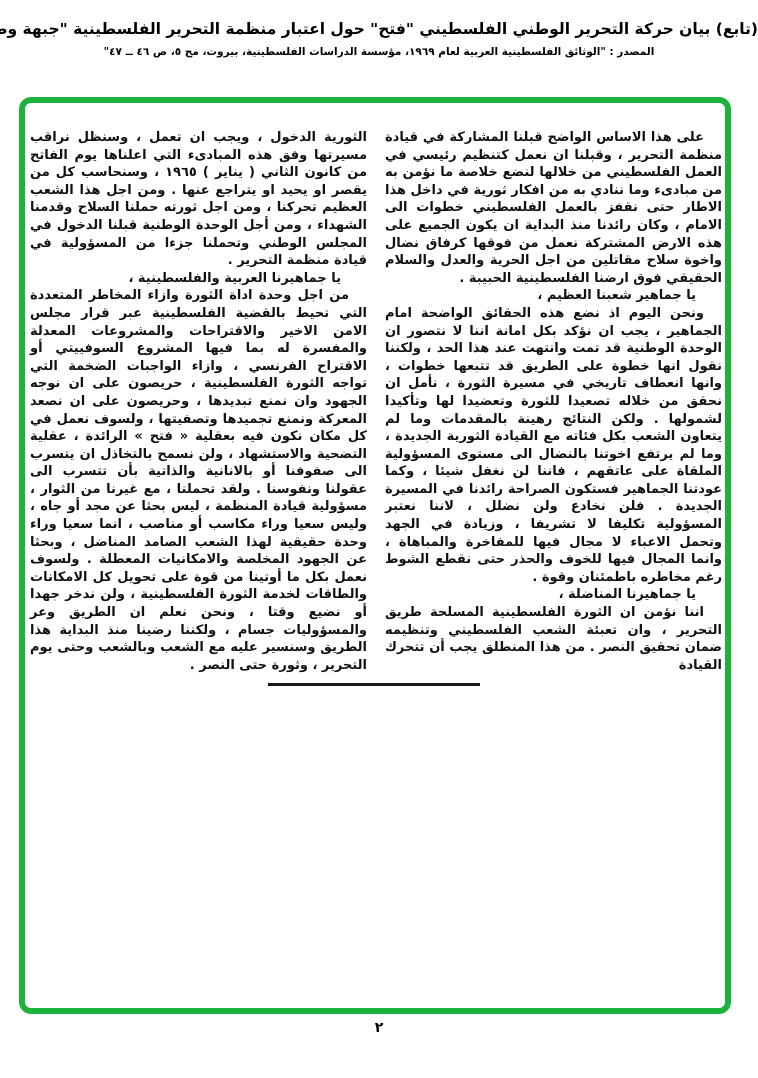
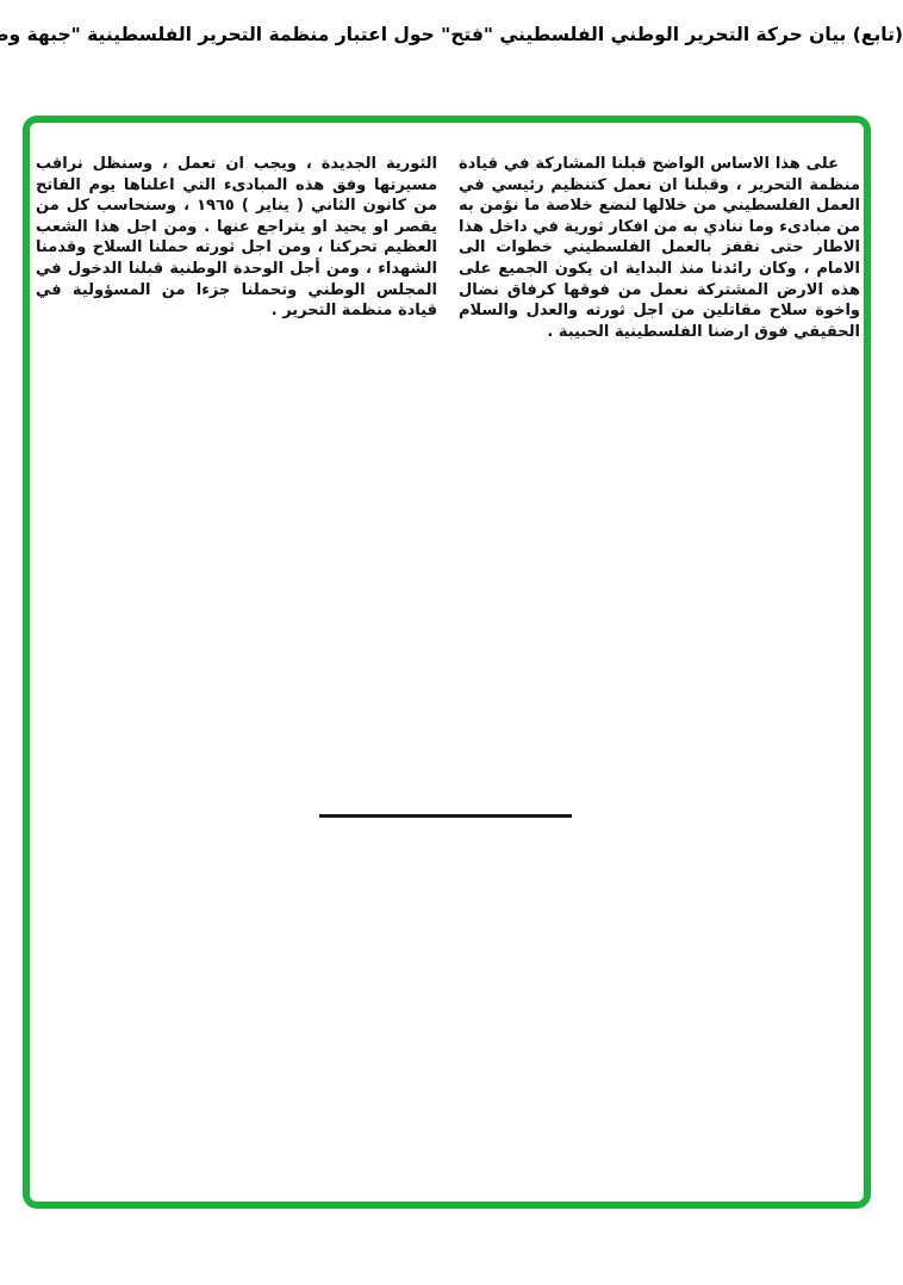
  (تابع) بيان حركة التحرير الوطني الفلسطيني "فتح" حول اعتبار منظمة التحرير الفلسطينية "جبهة وط
- المصدر : "الوثائق الفلسطينية العربية لعام ١٩٦٩، مؤسسة الدراسات الفلسطينية، بيروت، مج ٥، ص ٤٦ ــ ٤٧"
- على هذا الاساس الواضح قبلنا المشاركة في قيادة منظمة التحرير ، وقبلنا ان نعمل كتنظيم رئيسي في العمل الفلسطيني من خلالها لنضع خلاصة ما نؤمن به من مبادىء وما ننادي به من افكار ثورية في داخل هذا الاطار حتى نقفز بالعمل الفلسطيني خطوات الى الامام ، وكان رائدنا منذ البداية ان يكون الجميع على هذه الارض المشتركة نعمل من فوقها كرفاق نضال واخوة سلاح مقاتلين من اجل الحرية والعدل والسلام الحقيقي فوق ارضنا الفلسطينية الحبيبة .
+ على هذا الاساس الواضح قبلنا المشاركة في قيادة منظمة التحرير ، وقبلنا ان نعمل كتنظيم رئيسي في العمل الفلسطيني من خلالها لنضع خلاصة ما نؤمن به من مبادىء وما ننادي به من افكار ثورية في داخل هذا الاطار حتى نقفز بالعمل الفلسطيني خطوات الى الامام ، وكان رائدنا منذ البداية ان يكون الجميع على هذه الارض المشتركة نعمل من فوقها كرفاق نضال واخوة سلاح مقاتلين من اجل ثورته والعدل والسلام الحقيقي فوق ارضنا الفلسطينية الحبيبة .
- يا جماهير شعبنا العظيم ،
- ونحن اليوم اذ نضع هذه الحقائق الواضحة امام الجماهير ، يجب ان نؤكد بكل امانة اننا لا نتصور ان الوحدة الوطنية قد تمت وانتهت عند هذا الحد ، ولكننا نقول انها خطوة على الطريق قد تتبعها خطوات ، وانها انعطاف تاريخي في مسيرة الثورة ، نأمل ان نحقق من خلاله تصعيدا للثورة وتعضيدا لها وتأكيدا لشمولها . ولكن النتائج رهينة بالمقدمات وما لم يتعاون الشعب بكل فئاته مع القيادة الثورية الجديدة ، وما لم يرتفع اخوتنا بالنضال الى مستوى المسؤولية الملقاة على عاتقهم ، فاننا لن نغفل شيئا ، وكما عودتنا الجماهير فستكون الصراحة رائدنا في المسيرة الجديدة . فلن نخادع ولن نضلل ، لاننا نعتبر المسؤولية تكليفا لا تشريفا ، وزيادة في الجهد وتحمل الاعباء لا مجال فيها للمفاخرة والمباهاة ، وانما المجال فيها للخوف والحذر حتى نقطع الشوط رغم مخاطره باطمئنان وقوة .
- يا جماهيرنا المناضلة ،
- اننا نؤمن ان الثورة الفلسطينية المسلحة طريق التحرير ، وان تعبئة الشعب الفلسطيني وتنظيمه ضمان تحقيق النصر . من هذا المنطلق يجب أن تتحرك القيادة
- الثورية الدخول ، ويجب ان تعمل ، وسنظل نراقب مسيرتها وفق هذه المبادىء التي اعلناها يوم الفاتح من كانون الثاني ( يناير ) ١٩٦٥ ، وسنحاسب كل من يقصر او يحيد او يتراجع عنها . ومن اجل هذا الشعب العظيم تحركنا ، ومن اجل ثورته حملنا السلاح وقدمنا الشهداء ، ومن أجل الوحدة الوطنية قبلنا الدخول في المجلس الوطني وتحملنا جزءا من المسؤولية في قيادة منظمة التحرير .
+ الثورية الجديدة ، ويجب ان تعمل ، وسنظل نراقب مسيرتها وفق هذه المبادىء التي اعلناها يوم الفاتح من كانون الثاني ( يناير ) ١٩٦٥ ، وسنحاسب كل من يقصر او يحيد او يتراجع عنها . ومن اجل هذا الشعب العظيم تحركنا ، ومن اجل ثورته حملنا السلاح وقدمنا الشهداء ، ومن أجل الوحدة الوطنية قبلنا الدخول في المجلس الوطني وتحملنا جزءا من المسؤولية في قيادة منظمة التحرير .
- يا جماهيرنا العربية والفلسطينية ،
- من اجل وحدة اداة الثورة وازاء المخاطر المتعددة التي تحيط بالقضية الفلسطينية عبر قرار مجلس الامن الاخير والاقتراحات والمشروعات المعدلة والمفسرة له بما فيها المشروع السوفييتي أو الاقتراح الفرنسي ، وازاء الواجبات الضخمة التي تواجه الثورة الفلسطينية ، حريصون على ان نوجه الجهود وان نمنع تبديدها ، وحريصون على ان نصعد المعركة ونمنع تجميدها وتصفيتها ، ولسوف نعمل في كل مكان نكون فيه بعقلية « فتح » الرائدة ، عقلية التضحية والاستشهاد ، ولن نسمح بالتخاذل ان يتسرب الى صفوفنا أو بالانانية والذاتية بأن تتسرب الى عقولنا ونفوسنا . ولقد تحملنا ، مع غيرنا من الثوار ، مسؤولية قيادة المنظمة ، ليس بحثا عن مجد أو جاه ، وليس سعيا وراء مكاسب أو مناصب ، انما سعيا وراء وحدة حقيقية لهذا الشعب الصامد المناضل ، وبحثا عن الجهود المخلصة والامكانيات المعطلة . ولسوف نعمل بكل ما أوتينا من قوة على تحويل كل الامكانات والطاقات لخدمة الثورة الفلسطينية ، ولن ندخر جهدا أو نضيع وقتا ، ونحن نعلم ان الطريق وعر والمسؤوليات جسام ، ولكننا رضينا منذ البداية هذا الطريق وسنسير عليه مع الشعب وبالشعب وحتى يوم التحرير ، وثورة حتى النصر .
- ٢
